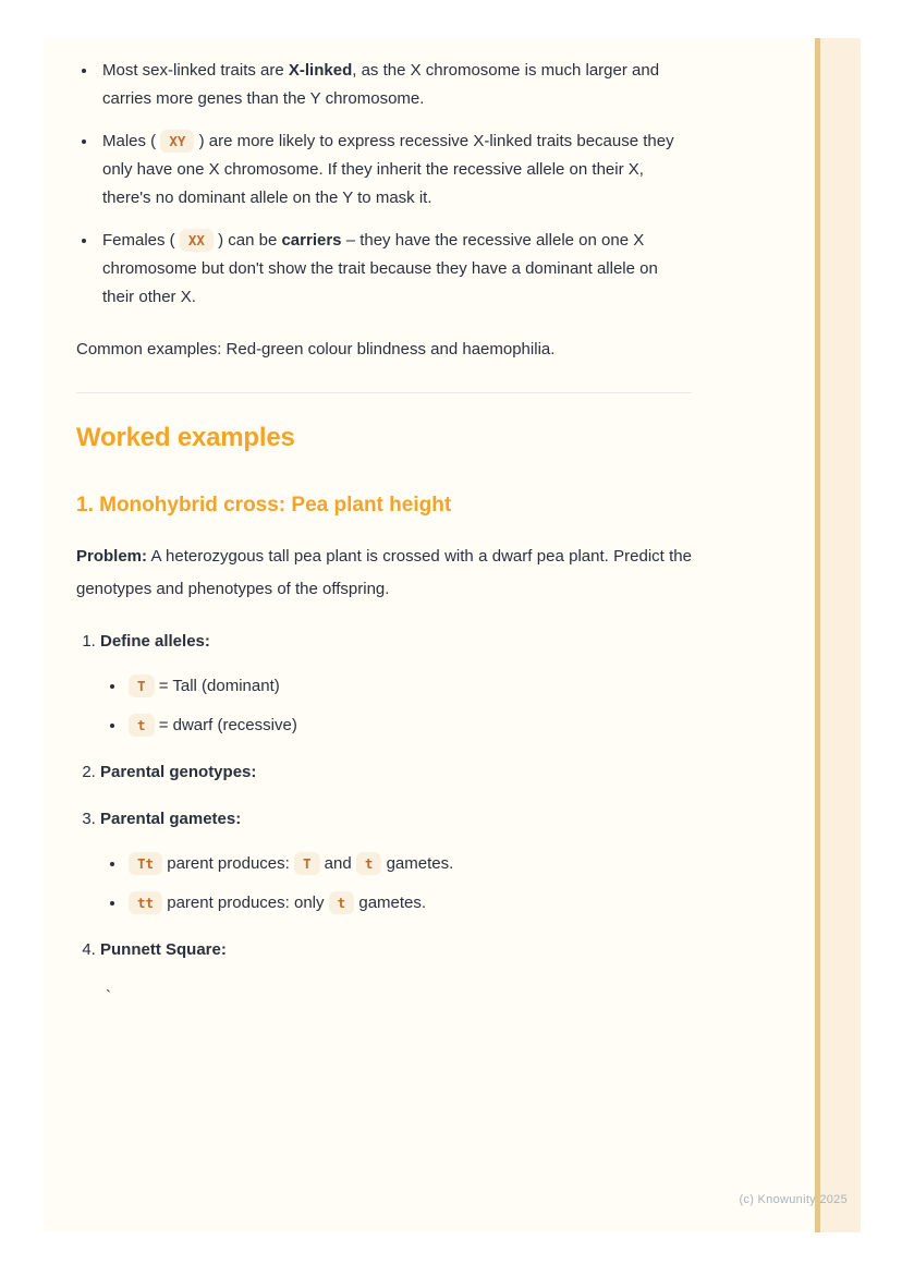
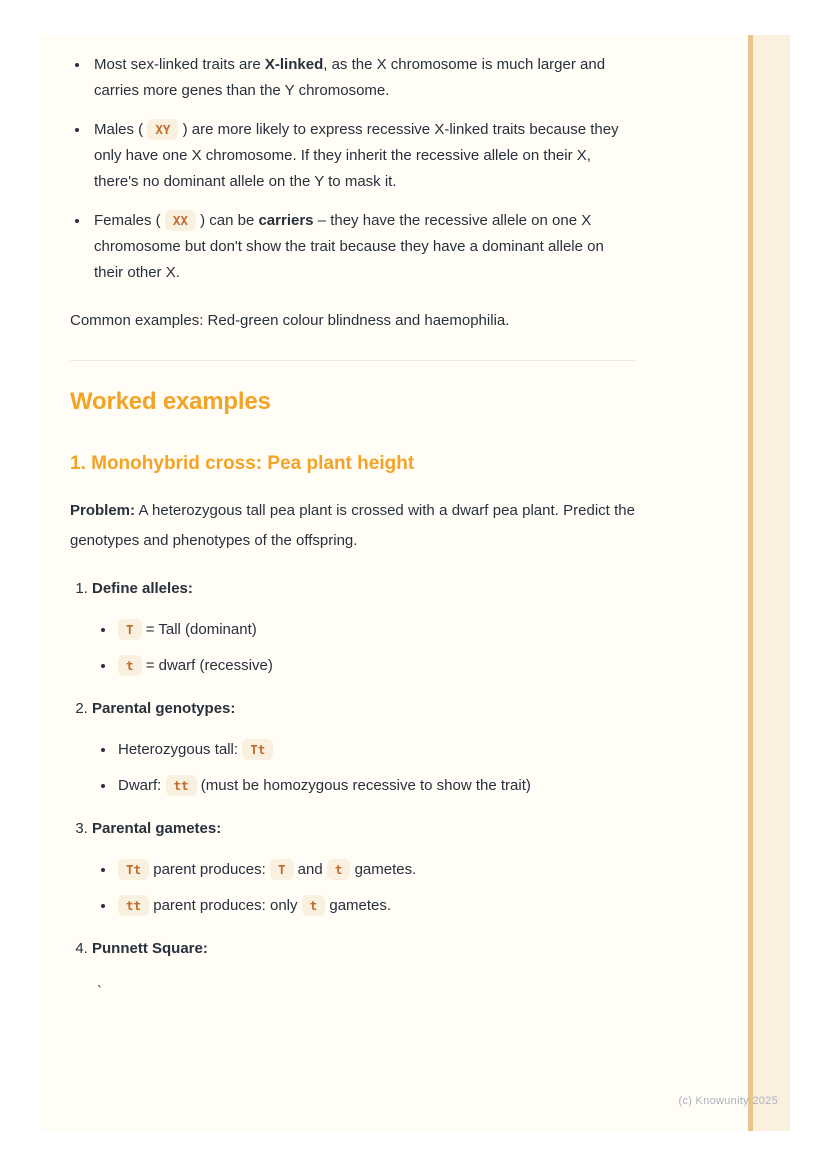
  Most sex-linked traits are X-linked, as the X chromosome is much larger and carries more genes than the Y chromosome.
  Males ( XY ) are more likely to express recessive X-linked traits because they only have one X chromosome. If they inherit the recessive allele on their X, there's no dominant allele on the Y to mask it.
  Females ( XX ) can be carriers – they have the recessive allele on one X chromosome but don't show the trait because they have a dominant allele on their other X.
  Common examples: Red-green colour blindness and haemophilia.
  Worked examples
  1. Monohybrid cross: Pea plant height
  Problem: A heterozygous tall pea plant is crossed with a dwarf pea plant. Predict the genotypes and phenotypes of the offspring.
  Define alleles:
  T = Tall (dominant)
  t = dwarf (recessive)
  Parental genotypes:
+ Heterozygous tall: Tt
+ Dwarf: tt (must be homozygous recessive to show the trait)
  Parental gametes:
  Tt parent produces: T and t gametes.
  tt parent produces: only t gametes.
  Punnett Square:
  `
  (c) Knowunity 2025
